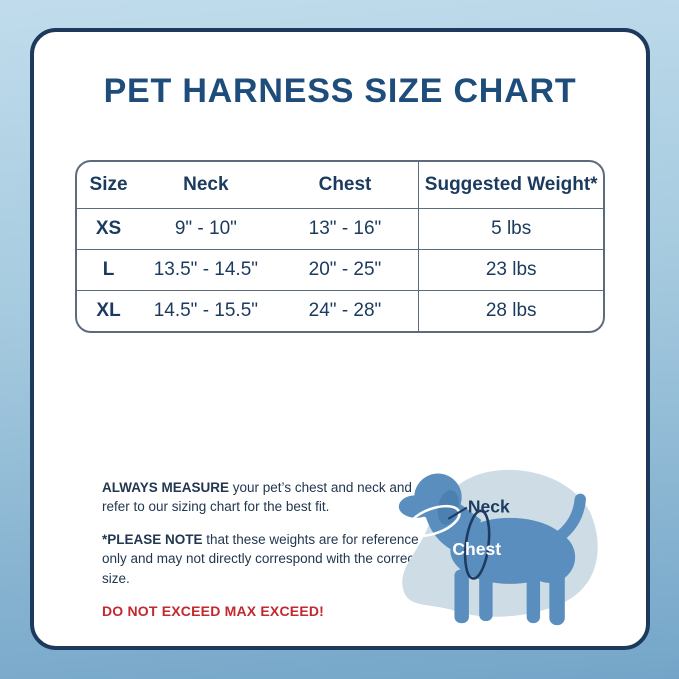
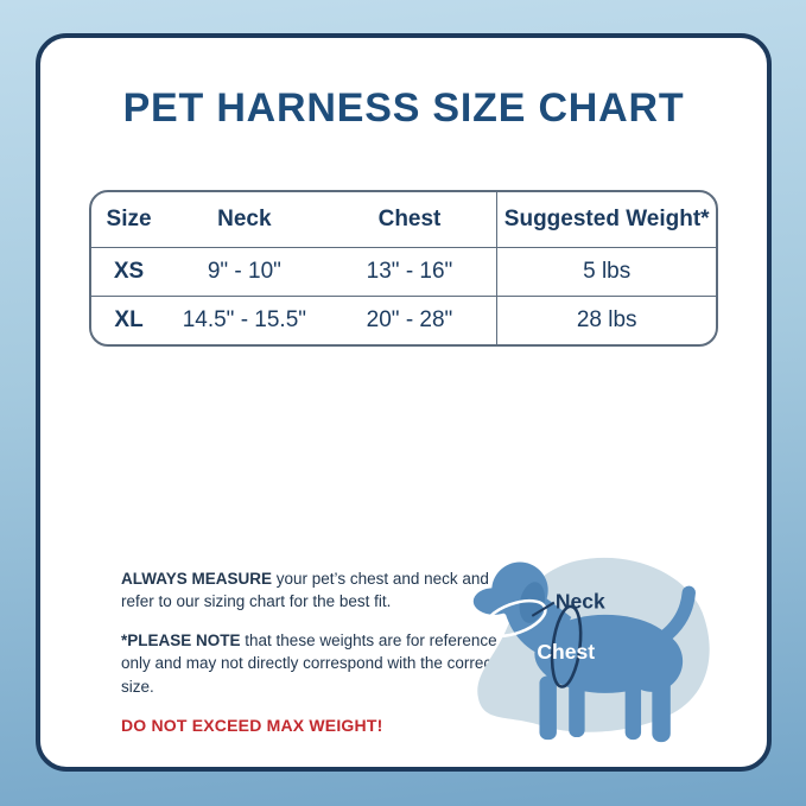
  PET HARNESS SIZE CHART
  Size	Neck	Chest	Suggested Weight*
  XS	9" - 10"	13" - 16"	5 lbs
- L	13.5" - 14.5"	20" - 25"	23 lbs
- XL	14.5" - 15.5"	24" - 28"	28 lbs
+ XL	14.5" - 15.5"	20" - 28"	28 lbs
  ALWAYS MEASURE your pet’s chest and neck and refer to our sizing chart for the best fit.
  *PLEASE NOTE that these weights are for reference only and may not directly correspond with the corre size.
- DO NOT EXCEED MAX EXCEED!
+ DO NOT EXCEED MAX WEIGHT!
  Neck
  Chest
